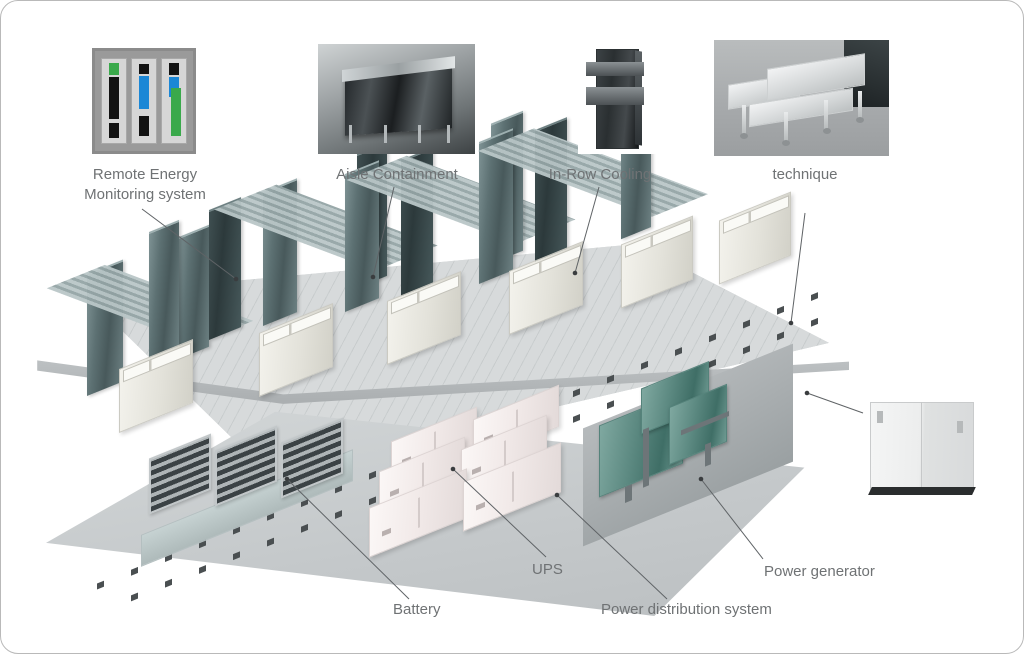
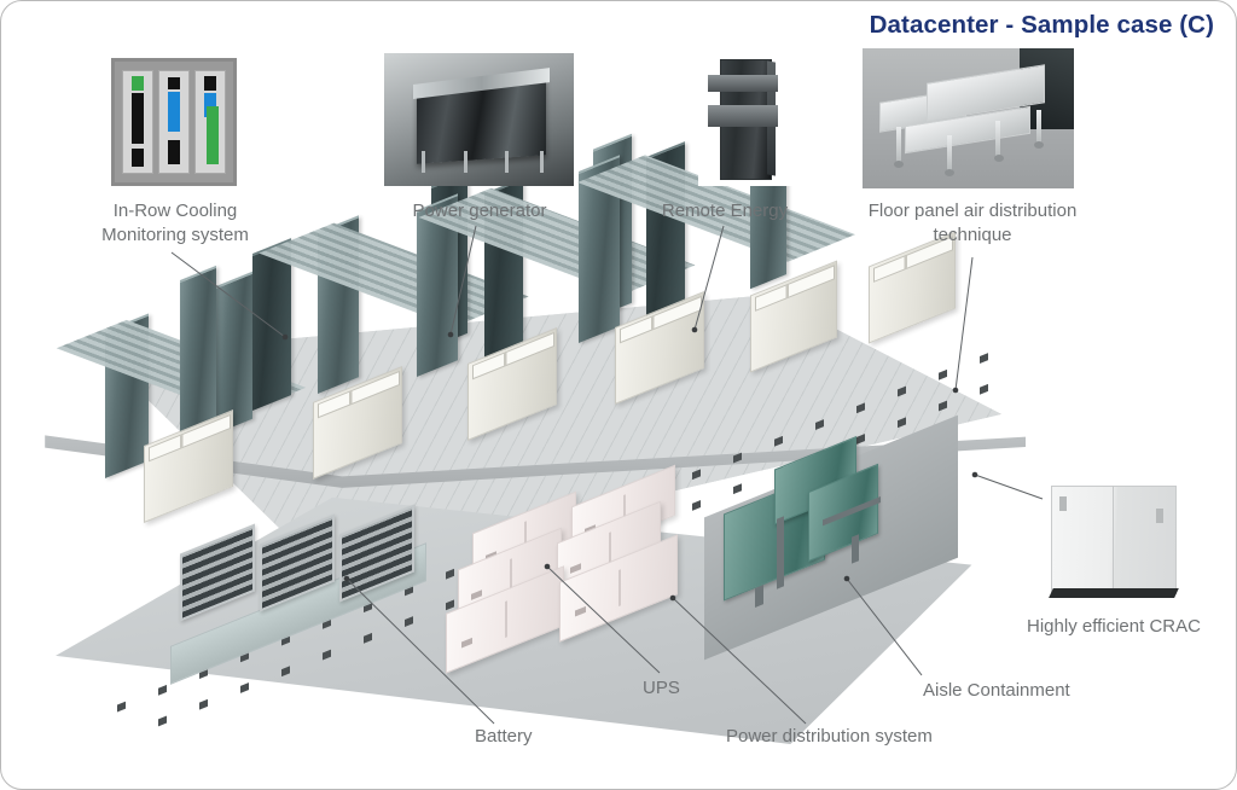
+ Datacenter - Sample case (C)
- Remote Energy
+ In-Row Cooling
  Monitoring system
- Aisle Containment
+ Power generator
- In-Row Cooling
+ Remote Energy
+ Floor panel air distribution
  technique
+ Highly efficient CRAC
- Power generator
+ Aisle Containment
  Power distribution system
  UPS
  Battery
